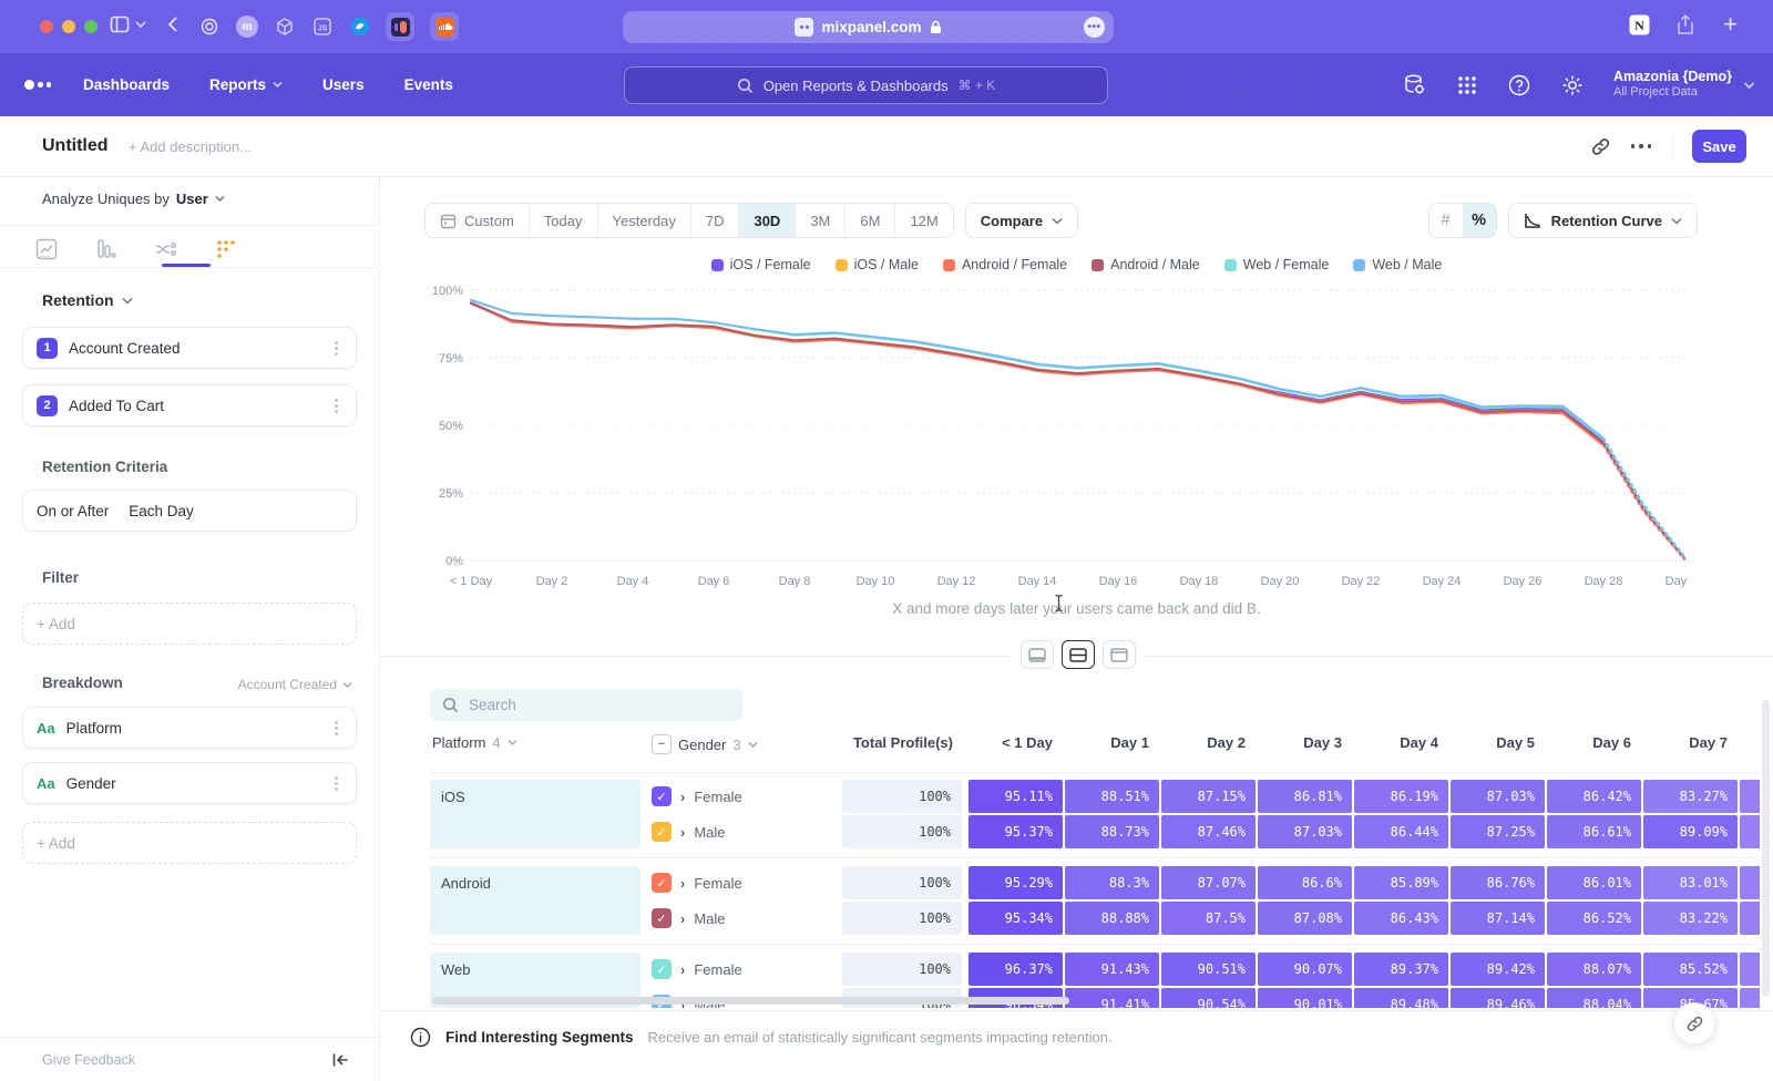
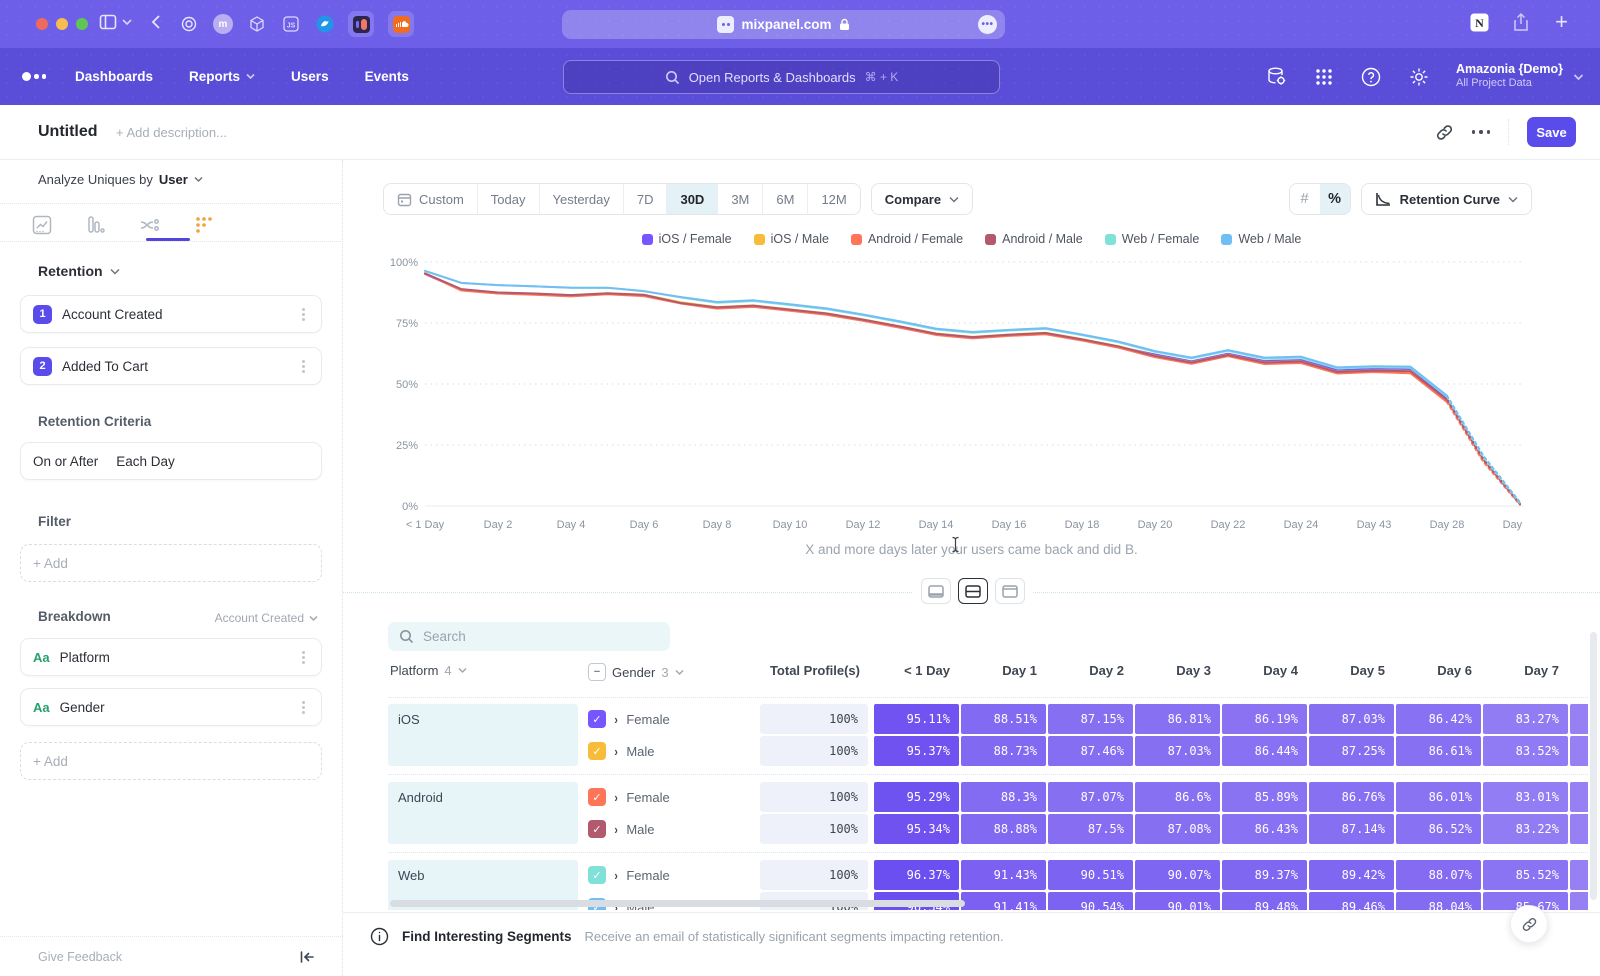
  m
  mixpanel.com
  •••
  N
  +
  Dashboards
  Reports
  Users
  Events
  Open Reports & Dashboards
  ⌘ + K
  Amazonia {Demo}
  All Project Data
  Untitled
  + Add description...
  Save
  Analyze Uniques by
  User
  Retention
  1
  Account Created
  2
  Added To Cart
  Retention Criteria
  On or After
  Each Day
  Filter
  + Add
  Breakdown
  Account Created
  Aa
  Platform
  Aa
  Gender
  + Add
  Give Feedback
  Custom
  Today
  Yesterday
  7D
  30D
  3M
  6M
  12M
  Compare
  #
  %
  Retention Curve
  iOS / Female
  iOS / Male
  Android / Female
  Android / Male
  Web / Female
  Web / Male
  100%
  75%
  50%
  25%
  0%
  < 1 Day
  Day 2
  Day 4
  Day 6
  Day 8
  Day 10
  Day 12
  Day 14
  Day 16
  Day 18
  Day 20
  Day 22
  Day 24
- Day 26
+ Day 43
  Day 28
  X and more days later your users came back and did B.
  Search
  Platform
  4
  −
  Gender
  3
  Total Profile(s)
  < 1 Day
  Day 1
  Day 2
  Day 3
  Day 4
  Day 5
  Day 6
  Day 7
  iOS
  ✓
  ›
  Female
  100%
  95.11%
  88.51%
  87.15%
  86.81%
  86.19%
  87.03%
  86.42%
  83.27%
  ✓
  ›
  Male
  100%
  95.37%
  88.73%
  87.46%
  87.03%
  86.44%
  87.25%
  86.61%
- 89.09%
+ 83.52%
  Android
  ✓
  ›
  Female
  100%
  95.29%
  88.3%
  87.07%
  86.6%
  85.89%
  86.76%
  86.01%
  83.01%
  ✓
  ›
  Male
  100%
  95.34%
  88.88%
  87.5%
  87.08%
  86.43%
  87.14%
  86.52%
  83.22%
  Web
  ✓
  ›
  Female
  100%
  96.37%
  91.43%
  90.51%
  90.07%
  89.37%
  89.42%
  88.07%
  85.52%
  ✓
  ›
  Male
  100%
  96.34%
  91.41%
  90.54%
  90.01%
  89.48%
  89.46%
  88.04%
  Find Interesting Segments
  Receive an email of statistically significant segments impacting retention.
